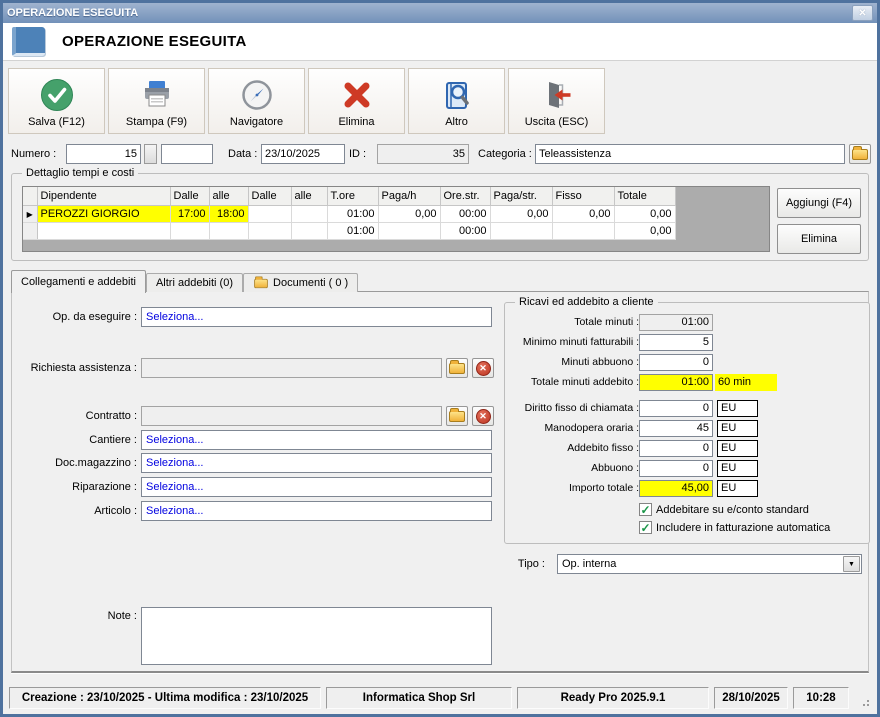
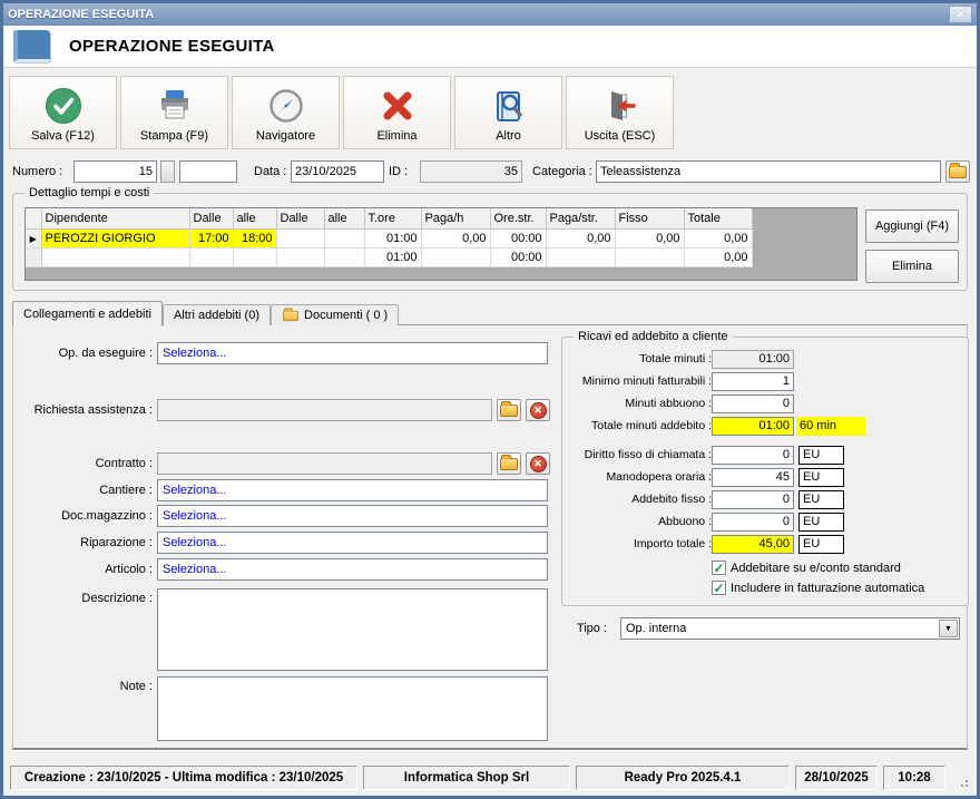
  OPERAZIONE ESEGUITA
  OPERAZIONE ESEGUITA
  Salva (F12)
  Stampa (F9)
  Navigatore
  Elimina
  Altro
  Uscita (ESC)
  Numero :
  15
  Data :
  23/10/2025
  ID :
  35
  Categoria :
  Teleassistenza
  Dettaglio tempi e costi
  	Dipendente	Dalle	alle	Dalle	alle	T.ore	Paga/h	Ore.str.	Paga/str.	Fisso	Totale
  	PEROZZI GIORGIO	17:00	18:00			01:00	0,00	00:00	0,00	0,00	0,00
  						01:00		00:00			0,00
  Aggiungi (F4)
  Elimina
  Collegamenti e addebiti
  Altri addebiti (0)
  Documenti ( 0 )
  Op. da eseguire :
  Seleziona...
  Richiesta assistenza :
  Contratto :
  Cantiere :
  Seleziona...
  Doc.magazzino :
  Seleziona...
  Riparazione :
  Seleziona...
  Articolo :
  Seleziona...
+ Descrizione :
  Note :
  Ricavi ed addebito a cliente
  Totale minuti :
  01:00
  Minimo minuti fatturabili :
- 5
+ 1
  Minuti abbuono :
  0
  Totale minuti addebito :
  01:00
  60 min
  Diritto fisso di chiamata :
  0
  EU
  Manodopera oraria :
  45
  EU
  Addebito fisso :
  0
  EU
  Abbuono :
  0
  EU
  Importo totale :
  45,00
  EU
  Addebitare su e/conto standard
  Includere in fatturazione automatica
  Tipo :
  Op. interna
  Creazione : 23/10/2025 - Ultima modifica : 23/10/2025
  Informatica Shop Srl
- Ready Pro 2025.9.1
+ Ready Pro 2025.4.1
  28/10/2025
  10:28
